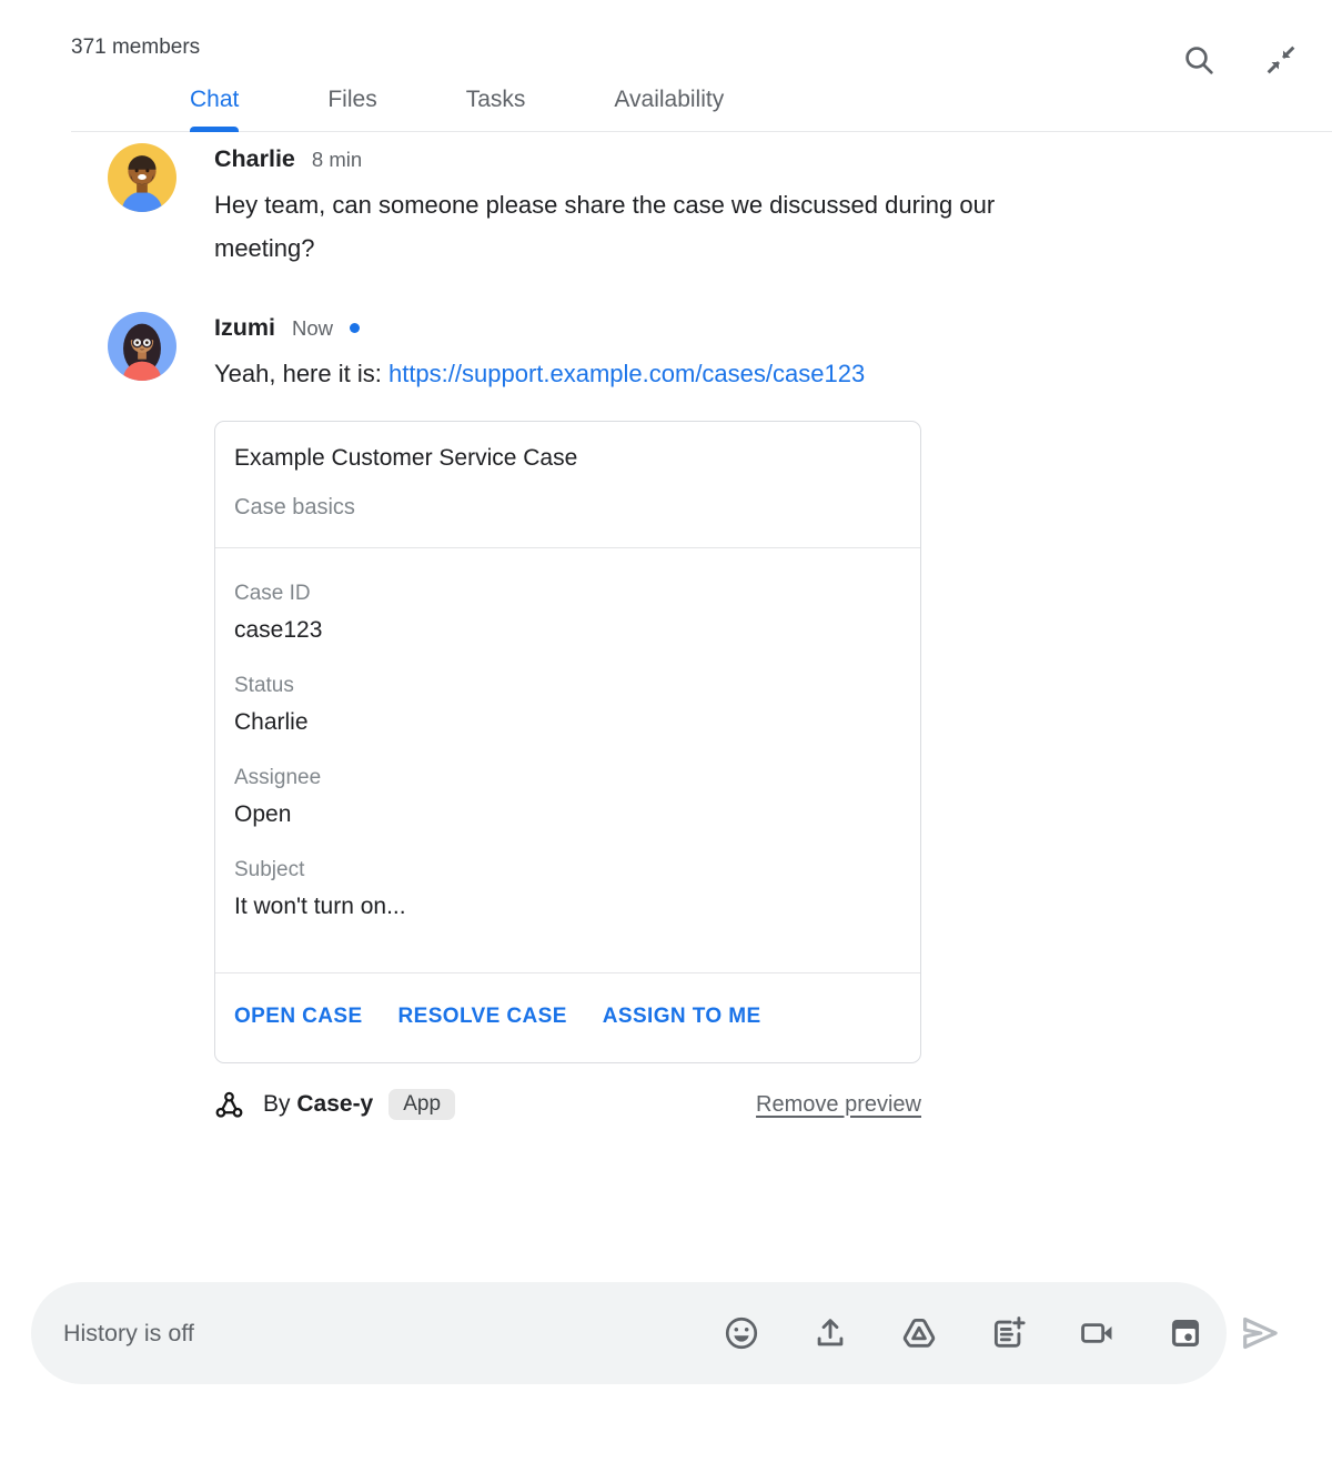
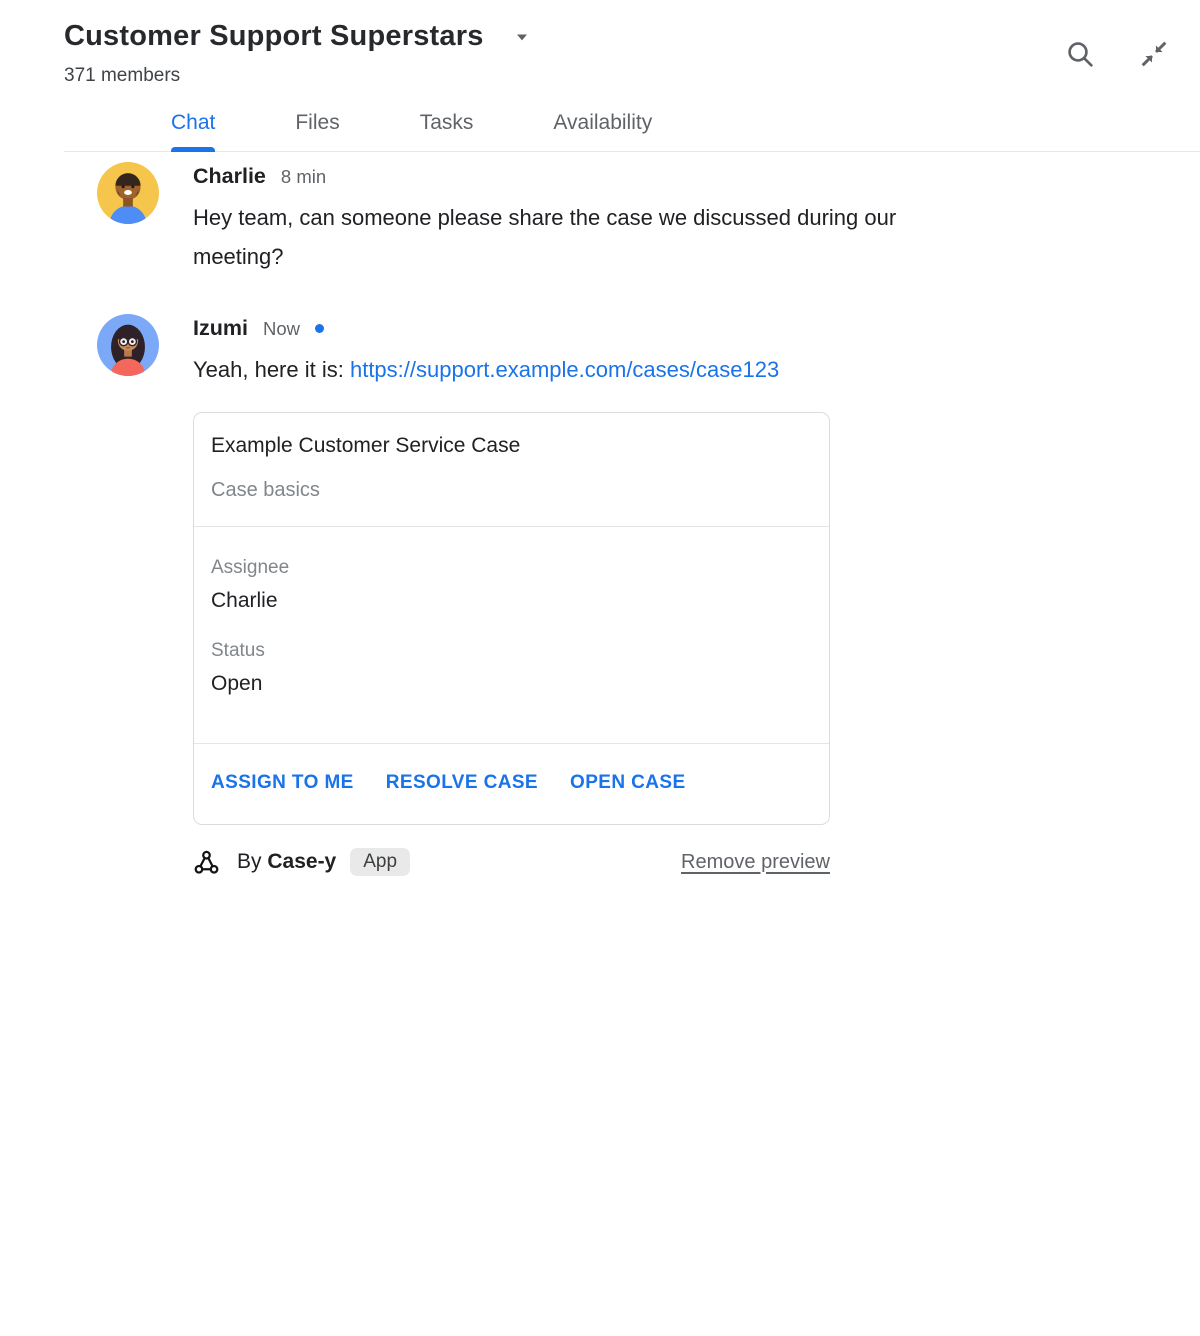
+ Customer Support Superstars
  371 members
  Chat
  Files
  Tasks
  Availability
  Charlie
  8 min
  Hey team, can someone please share the case we discussed during our meeting?
  Izumi
  Now
  Yeah, here it is: https://support.example.com/cases/case123
  Example Customer Service Case
  Case basics
- Case ID
- case123
- Status
+ Assignee
  Charlie
- Assignee
+ Status
  Open
- Subject
- It won't turn on...
- OPEN CASE
+ ASSIGN TO ME
  RESOLVE CASE
- ASSIGN TO ME
+ OPEN CASE
  By Case-y
  App
  Remove preview
- History is off
